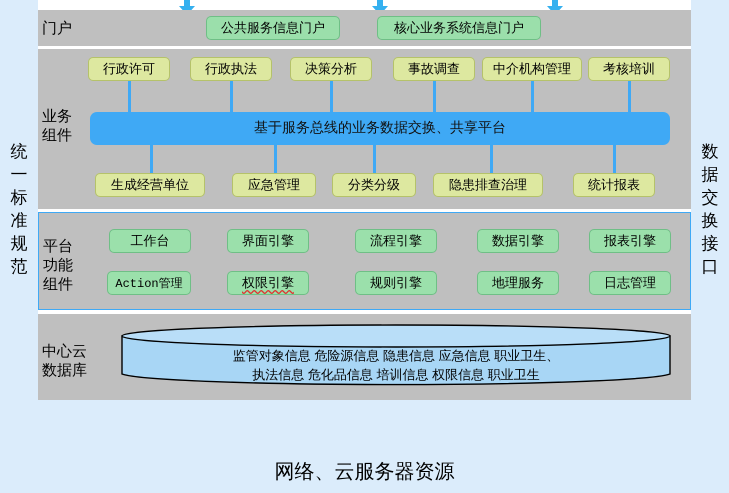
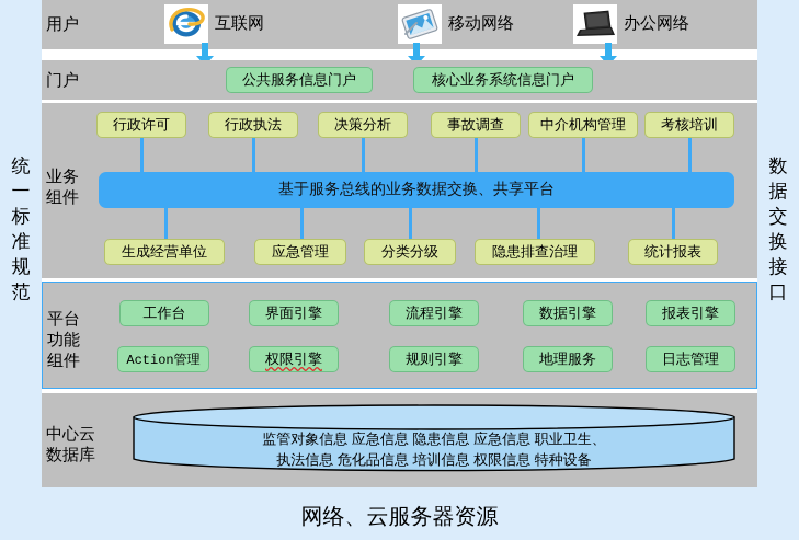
  统
  一
  标
  准
  规
  范
  数
  据
  交
  换
  接
  口
+ 用户
+ 互联网
+ 移动网络
+ 办公网络
  门户
  公共服务信息门户
  核心业务系统信息门户
  业务
  组件
  行政许可
  行政执法
  决策分析
  事故调查
  中介机构管理
  考核培训
  基于服务总线的业务数据交换、共享平台
  生成经营单位
  应急管理
  分类分级
  隐患排查治理
  统计报表
  平台
  功能
  组件
  工作台
  界面引擎
  流程引擎
  数据引擎
  报表引擎
  Action管理
  权限引擎
  规则引擎
  地理服务
  日志管理
  中心云
  数据库
- 监管对象信息 危险源信息 隐患信息 应急信息 职业卫生、
+ 监管对象信息 应急信息 隐患信息 应急信息 职业卫生、
- 执法信息 危化品信息 培训信息 权限信息 职业卫生
+ 执法信息 危化品信息 培训信息 权限信息 特种设备
  网络、云服务器资源
